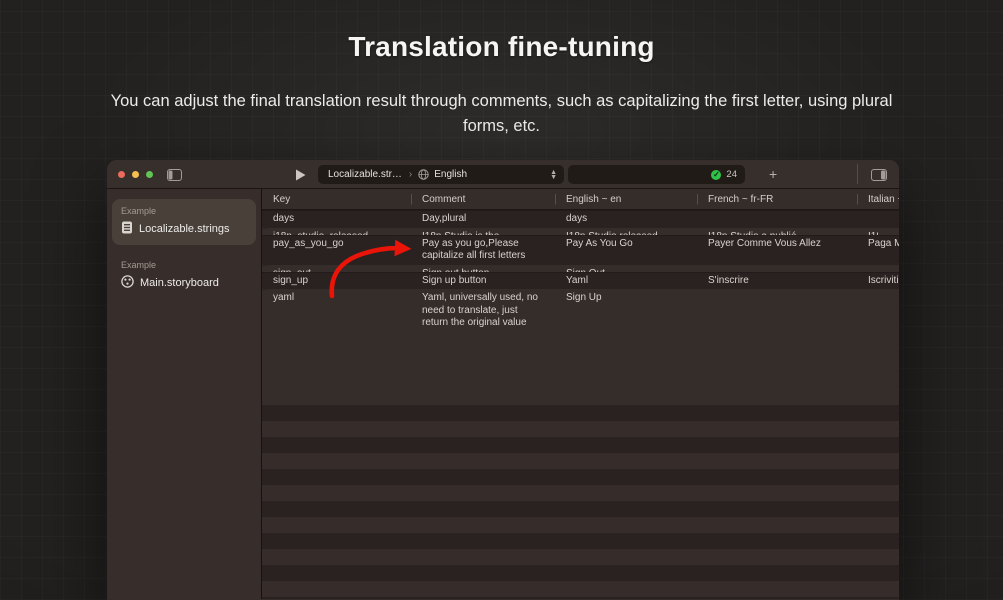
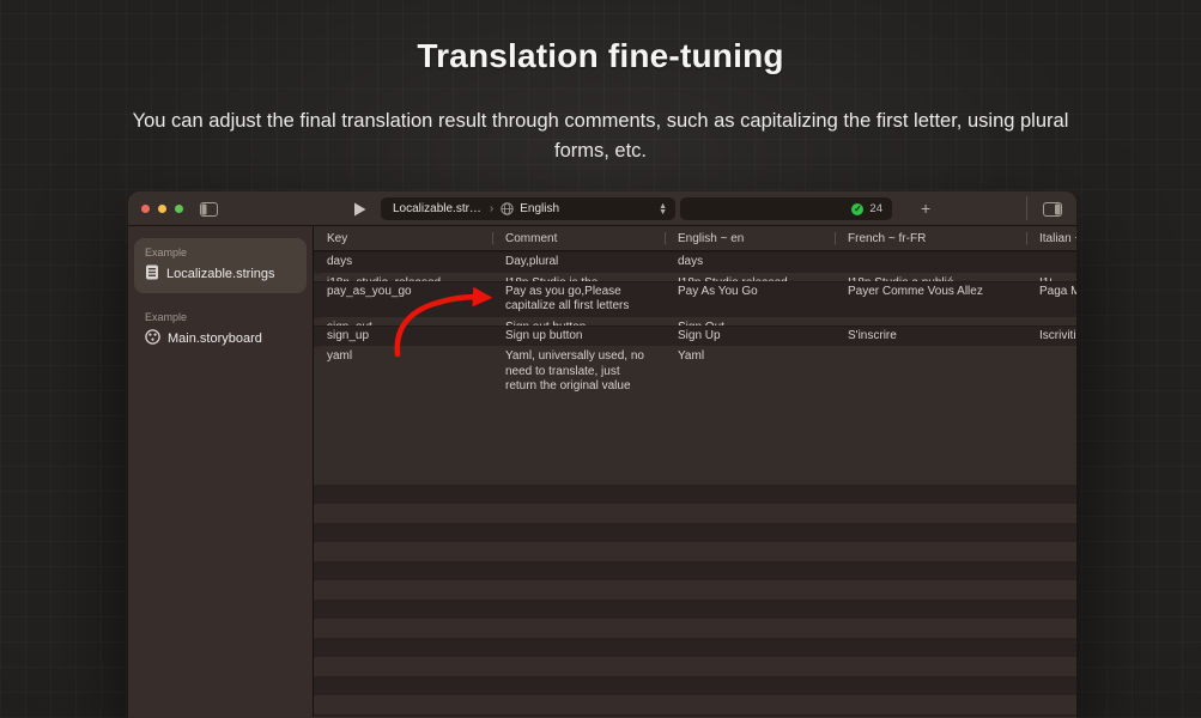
  Translation fine-tuning
  You can adjust the final translation result through comments, such as capitalizing the first letter, using plural forms, etc.
  Localizable.str…
  ›
  English
  ✓
  24
  +
  Example
  Localizable.strings
  Example
  Main.storyboard
  Key
  Comment
  English ~ en
  French ~ fr-FR
  Italian
  days
  Day,plural
  days
  pay_as_you_go
  Pay as you go,Please capitalize all first letters
  Pay As You Go
  Payer Comme Vous Allez
  sign_up
  Sign up button
- Yaml
+ Sign Up
  S'inscrire
  Iscriviti
  yaml
  Yaml, universally used, no need to translate, just return the original value
- Sign Up
+ Yaml
